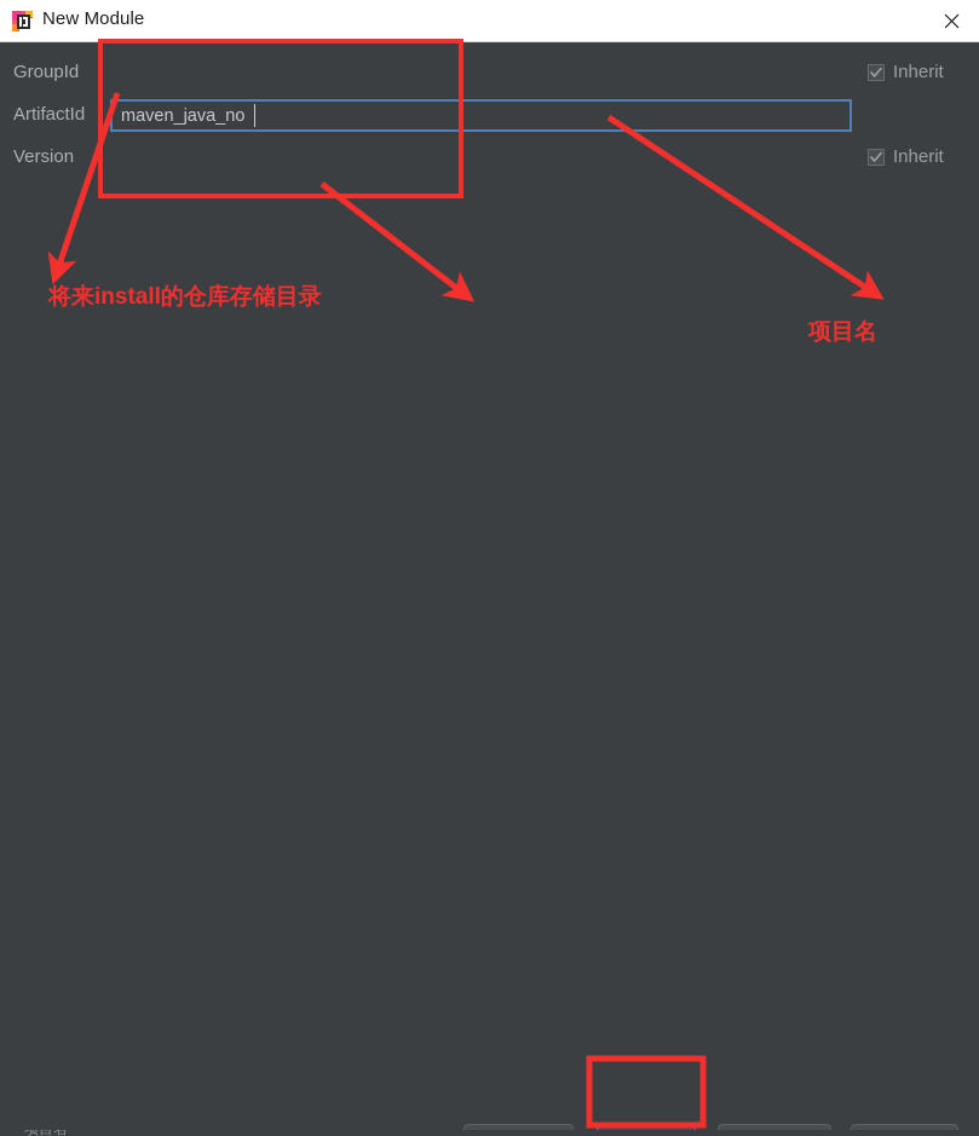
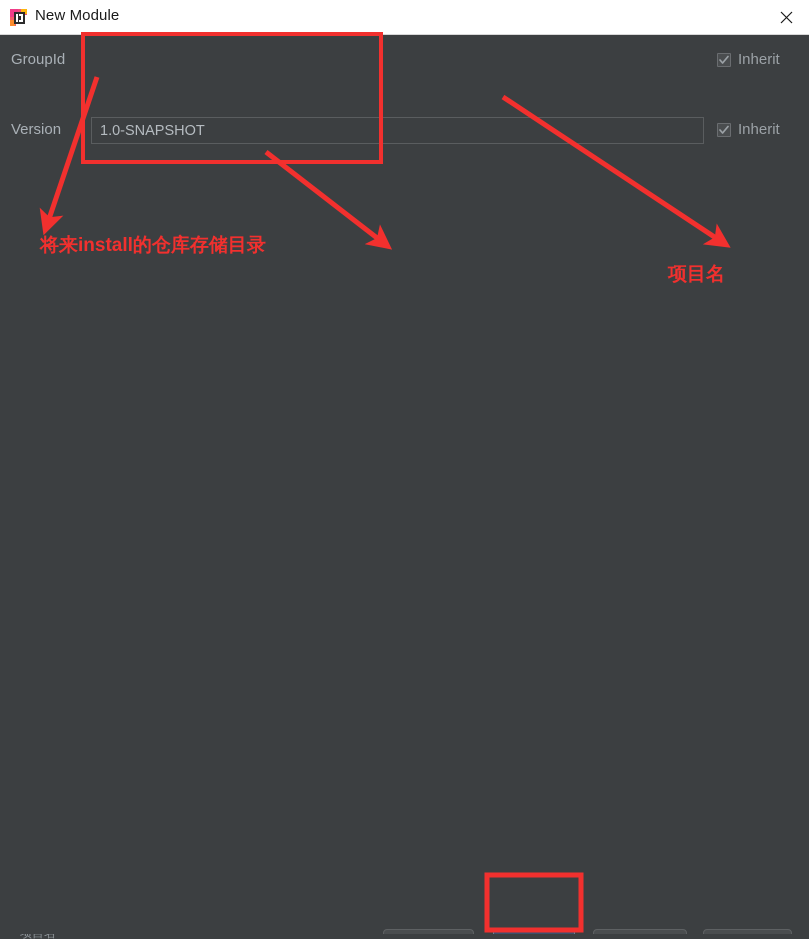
  New Module
  GroupId
  Inherit
- ArtifactId
- maven_java_no
  Version
+ 1.0-SNAPSHOT
  Inherit
  将来install的仓库存储目录
  项目名
